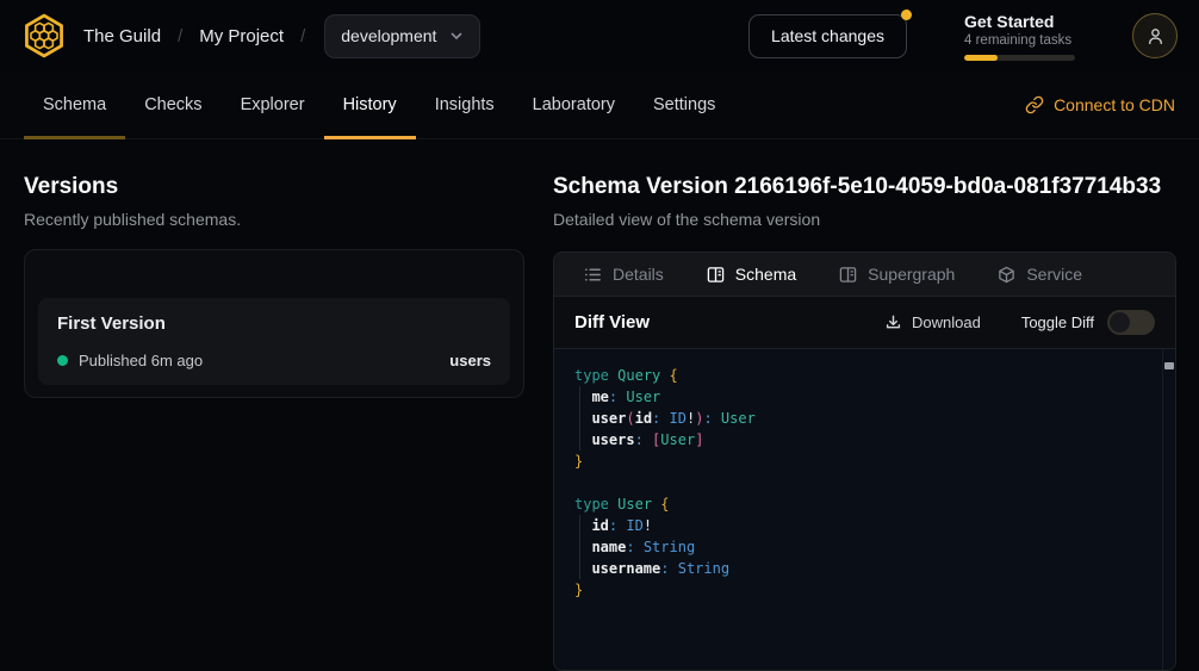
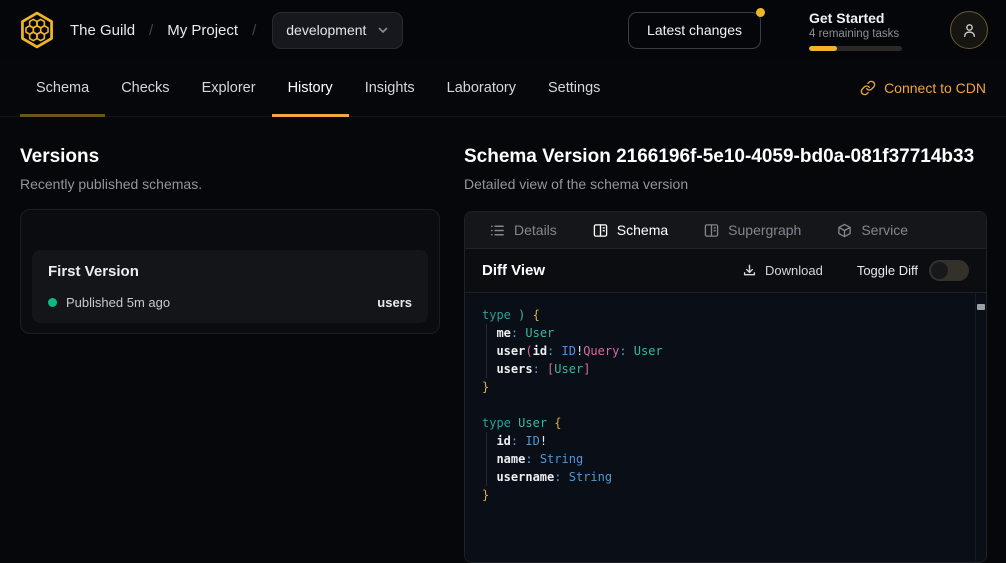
  The Guild
  /
  My Project
  /
  development
  Latest changes
  Get Started
  4 remaining tasks
  Schema
  Checks
  Explorer
  History
  Insights
  Laboratory
  Settings
  Connect to CDN
  Versions
  Recently published schemas.
  First Version
- Published 6m ago
+ Published 5m ago
  users
  Schema Version 2166196f-5e10-4059-bd0a-081f37714b33
  Detailed view of the schema version
  Details
  Schema
  Supergraph
  Service
  Diff View
  Download
  Toggle Diff
- type Query {
+ type ) {
  me: User
- user(id: ID!): User
+ user(id: ID!Query: User
  users: [User]
  }
  type User {
  id: ID!
  name: String
  username: String
  }
